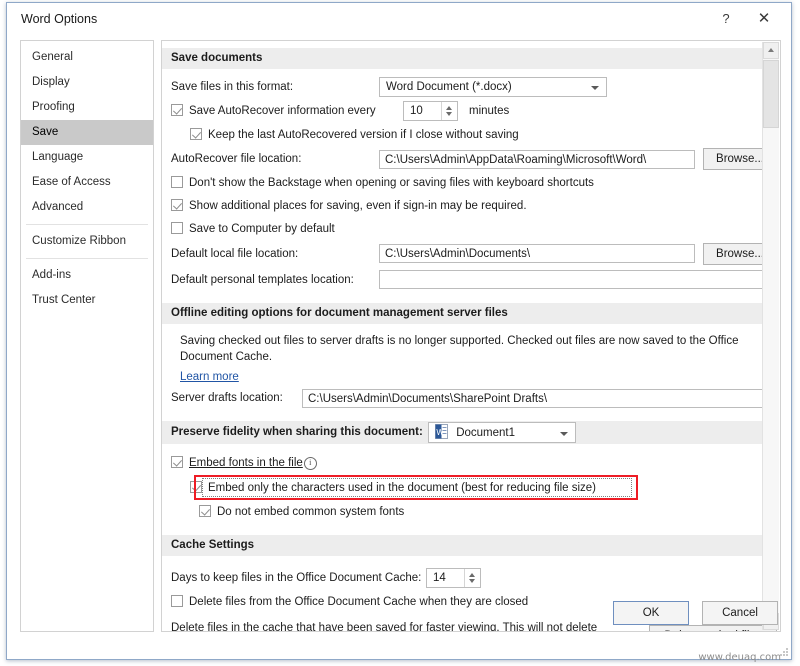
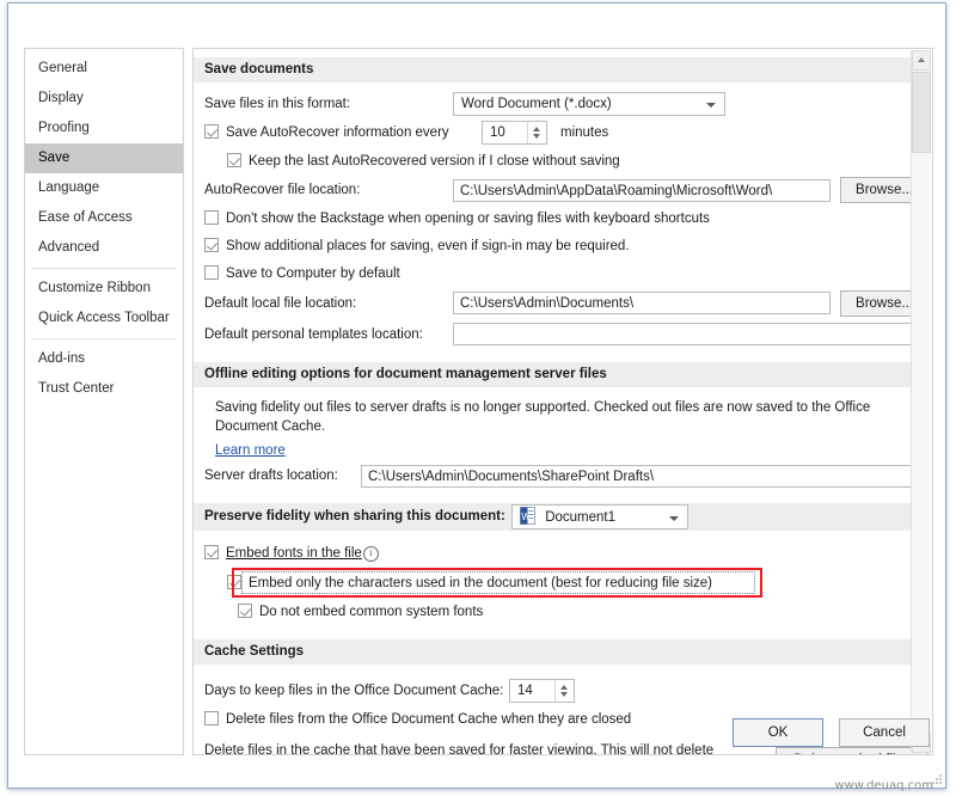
- Word Options
- ?
- ✕
  General
  Display
  Proofing
  Save
  Language
  Ease of Access
  Advanced
  Customize Ribbon
+ Quick Access Toolbar
  Add-ins
  Trust Center
  Save documents
  Save files in this format:
  Word Document (*.docx)
  Save AutoRecover information every
  10
  minutes
  Keep the last AutoRecovered version if I close without saving
  AutoRecover file location:
  C:\Users\Admin\AppData\Roaming\Microsoft\Word\
  Browse..
  Don't show the Backstage when opening or saving files with keyboard shortcuts
  Show additional places for saving, even if sign-in may be required.
  Save to Computer by default
  Default local file location:
  C:\Users\Admin\Documents\
  Browse..
  Default personal templates location:
  Offline editing options for document management server files
- Saving checked out files to server drafts is no longer supported. Checked out files are now saved to the Office Document Cache.
+ Saving fidelity out files to server drafts is no longer supported. Checked out files are now saved to the Office Document Cache.
  Learn more
  Server drafts location:
  C:\Users\Admin\Documents\SharePoint Drafts\
  Preserve fidelity when sharing this document:
  W
  Document1
  Embed fonts in the file i
  Embed only the characters used in the document (best for reducing file size)
  Do not embed common system fonts
  Cache Settings
  Days to keep files in the Office Document Cache:
  14
  Delete files from the Office Document Cache when they are closed
  OK
  Cancel
  www.deuaq.com
